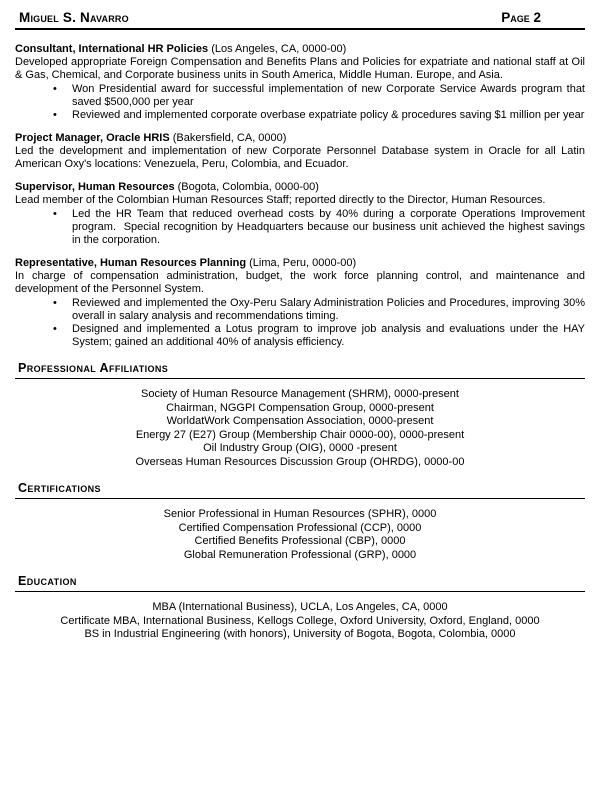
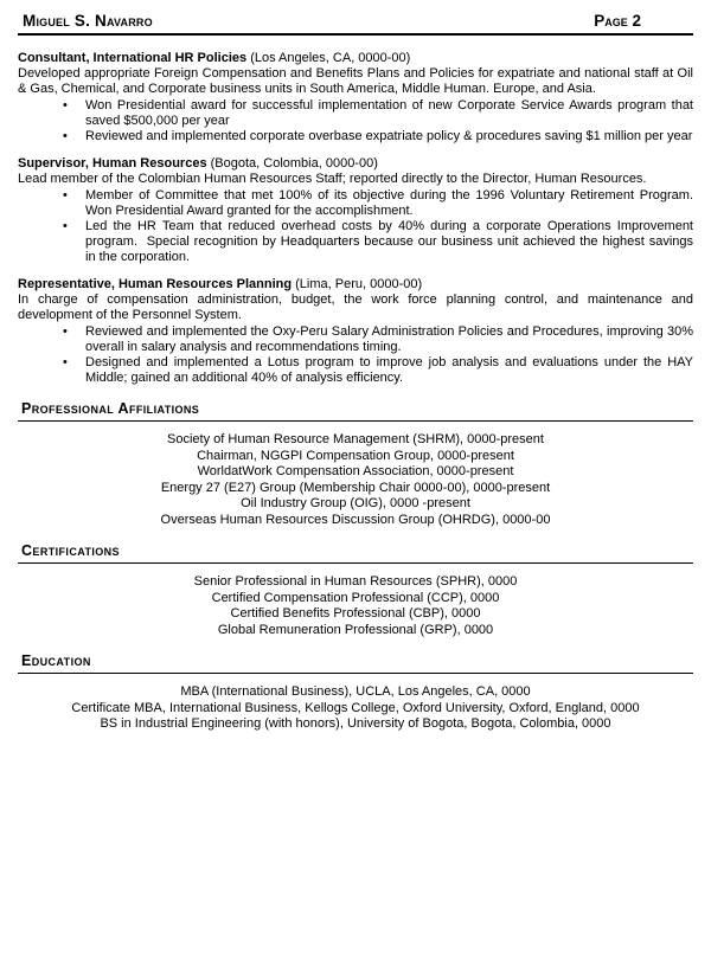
  Miguel S. Navarro
  Page 2
  Consultant, International HR Policies (Los Angeles, CA, 0000-00)
  Developed appropriate Foreign Compensation and Benefits Plans and Policies for expatriate and national staff at Oil & Gas, Chemical, and Corporate business units in South America, Middle Human. Europe, and Asia.
  Won Presidential award for successful implementation of new Corporate Service Awards program that saved $500,000 per year
  Reviewed and implemented corporate overbase expatriate policy & procedures saving $1 million per year
- Project Manager, Oracle HRIS (Bakersfield, CA, 0000)
- Led the development and implementation of new Corporate Personnel Database system in Oracle for all Latin American Oxy's locations: Venezuela, Peru, Colombia, and Ecuador.
  Supervisor, Human Resources (Bogota, Colombia, 0000-00)
  Lead member of the Colombian Human Resources Staff; reported directly to the Director, Human Resources.
+ Member of Committee that met 100% of its objective during the 1996 Voluntary Retirement Program. Won Presidential Award granted for the accomplishment.
  Led the HR Team that reduced overhead costs by 40% during a corporate Operations Improvement program. Special recognition by Headquarters because our business unit achieved the highest savings in the corporation.
  Representative, Human Resources Planning (Lima, Peru, 0000-00)
  In charge of compensation administration, budget, the work force planning control, and maintenance and development of the Personnel System.
  Reviewed and implemented the Oxy-Peru Salary Administration Policies and Procedures, improving 30% overall in salary analysis and recommendations timing.
- Designed and implemented a Lotus program to improve job analysis and evaluations under the HAY System; gained an additional 40% of analysis efficiency.
+ Designed and implemented a Lotus program to improve job analysis and evaluations under the HAY Middle; gained an additional 40% of analysis efficiency.
  Professional Affiliations
  Society of Human Resource Management (SHRM), 0000-present
  Chairman, NGGPI Compensation Group, 0000-present
  WorldatWork Compensation Association, 0000-present
  Energy 27 (E27) Group (Membership Chair 0000-00), 0000-present
  Oil Industry Group (OIG), 0000 -present
  Overseas Human Resources Discussion Group (OHRDG), 0000-00
  Certifications
  Senior Professional in Human Resources (SPHR), 0000
  Certified Compensation Professional (CCP), 0000
  Certified Benefits Professional (CBP), 0000
  Global Remuneration Professional (GRP), 0000
  Education
  MBA (International Business), UCLA, Los Angeles, CA, 0000
  Certificate MBA, International Business, Kellogs College, Oxford University, Oxford, England, 0000
  BS in Industrial Engineering (with honors), University of Bogota, Bogota, Colombia, 0000
